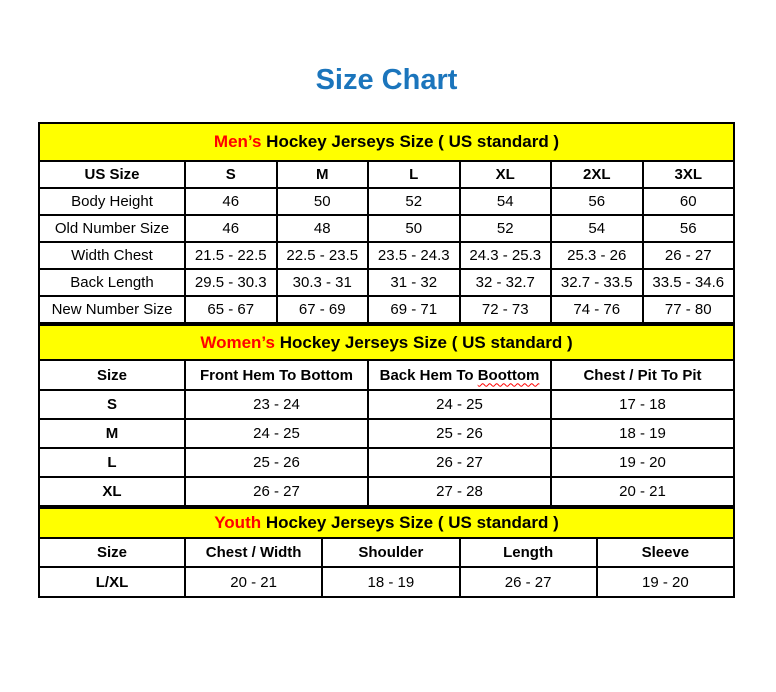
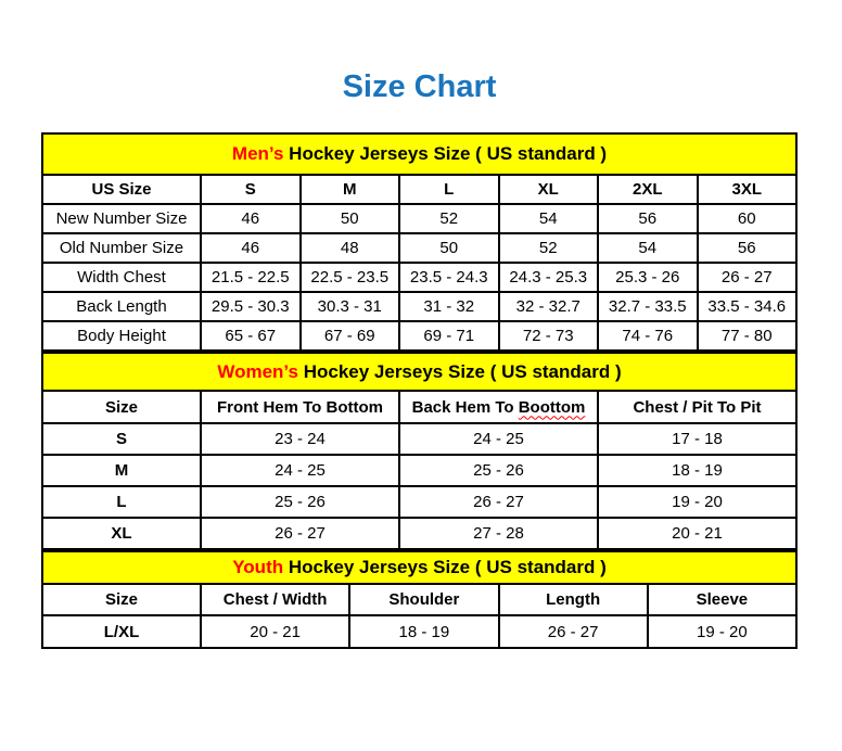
  Size Chart
  Men’s Hockey Jerseys Size ( US standard )
  US Size	S	M	L	XL	2XL	3XL
- Body Height	46	50	52	54	56	60
+ New Number Size	46	50	52	54	56	60
  Old Number Size	46	48	50	52	54	56
  Width Chest	21.5 - 22.5	22.5 - 23.5	23.5 - 24.3	24.3 - 25.3	25.3 - 26	26 - 27
  Back Length	29.5 - 30.3	30.3 - 31	31 - 32	32 - 32.7	32.7 - 33.5	33.5 - 34.6
- New Number Size	65 - 67	67 - 69	69 - 71	72 - 73	74 - 76	77 - 80
+ Body Height	65 - 67	67 - 69	69 - 71	72 - 73	74 - 76	77 - 80
  Women’s Hockey Jerseys Size ( US standard )
  Size	Front Hem To Bottom	Back Hem To Boottom	Chest / Pit To Pit
  S	23 - 24	24 - 25	17 - 18
  M	24 - 25	25 - 26	18 - 19
  L	25 - 26	26 - 27	19 - 20
  XL	26 - 27	27 - 28	20 - 21
  Youth Hockey Jerseys Size ( US standard )
  Size	Chest / Width	Shoulder	Length	Sleeve
  L/XL	20 - 21	18 - 19	26 - 27	19 - 20
